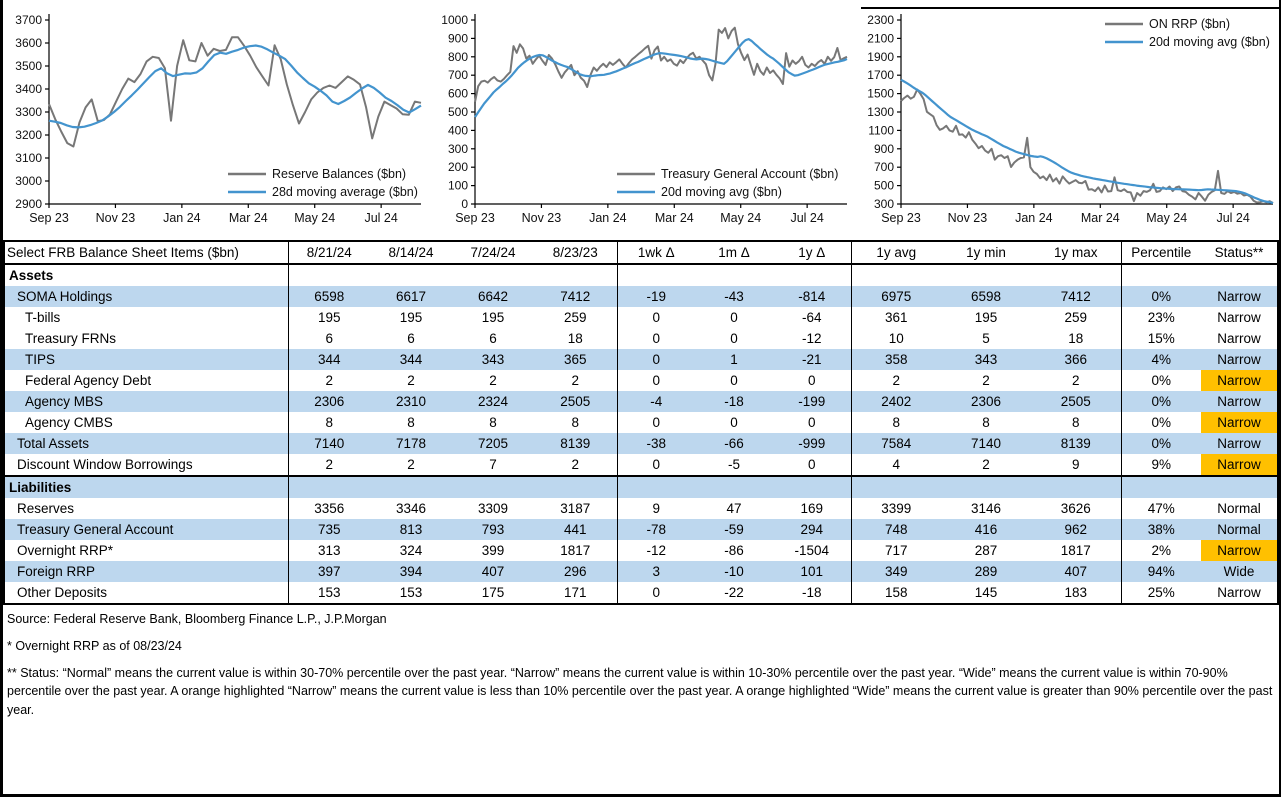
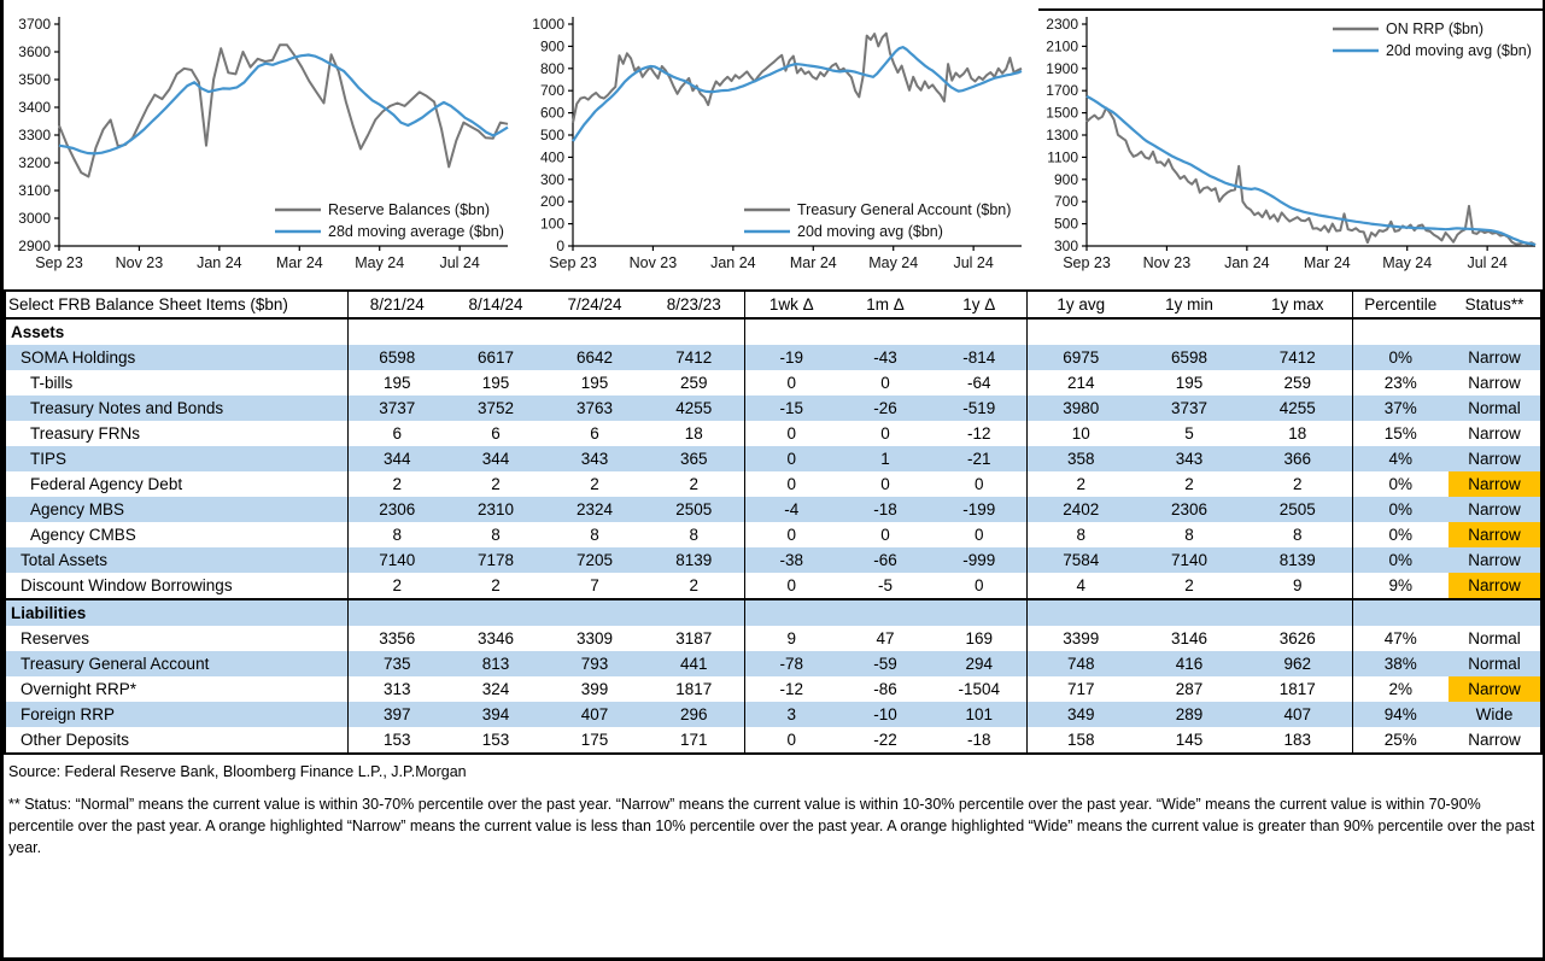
  2900
  3000
  3100
  3200
  3300
  3400
  3500
  3600
  3700
  Sep 23
  Nov 23
  Jan 24
  Mar 24
  May 24
  Jul 24
  Reserve Balances ($bn)
  28d moving average ($bn)
  0
  100
  200
  300
  400
  500
  600
  700
  800
  900
  1000
  Sep 23
  Nov 23
  Jan 24
  Mar 24
  May 24
  Jul 24
  Treasury General Account ($bn)
  20d moving avg ($bn)
  300
  500
  700
  900
  1100
  1300
  1500
  1700
  1900
  2100
  2300
  Sep 23
  Nov 23
  Jan 24
  Mar 24
  May 24
  Jul 24
  ON RRP ($bn)
  20d moving avg ($bn)
  Select FRB Balance Sheet Items ($bn)	8/21/24	8/14/24	7/24/24	8/23/23	1wk Δ	1m Δ	1y Δ	1y avg	1y min	1y max	Percentile	Status**
  Assets
  SOMA Holdings	6598	6617	6642	7412	-19	-43	-814	6975	6598	7412	0%	Narrow
- T-bills	195	195	195	259	0	0	-64	361	195	259	23%	Narrow
+ T-bills	195	195	195	259	0	0	-64	214	195	259	23%	Narrow
+ Treasury Notes and Bonds	3737	3752	3763	4255	-15	-26	-519	3980	3737	4255	37%	Normal
  Treasury FRNs	6	6	6	18	0	0	-12	10	5	18	15%	Narrow
  TIPS	344	344	343	365	0	1	-21	358	343	366	4%	Narrow
  Federal Agency Debt	2	2	2	2	0	0	0	2	2	2	0%	Narrow
  Agency MBS	2306	2310	2324	2505	-4	-18	-199	2402	2306	2505	0%	Narrow
  Agency CMBS	8	8	8	8	0	0	0	8	8	8	0%	Narrow
  Total Assets	7140	7178	7205	8139	-38	-66	-999	7584	7140	8139	0%	Narrow
  Discount Window Borrowings	2	2	7	2	0	-5	0	4	2	9	9%	Narrow
  Liabilities
  Reserves	3356	3346	3309	3187	9	47	169	3399	3146	3626	47%	Normal
  Treasury General Account	735	813	793	441	-78	-59	294	748	416	962	38%	Normal
  Overnight RRP*	313	324	399	1817	-12	-86	-1504	717	287	1817	2%	Narrow
  Foreign RRP	397	394	407	296	3	-10	101	349	289	407	94%	Wide
  Other Deposits	153	153	175	171	0	-22	-18	158	145	183	25%	Narrow
  Source: Federal Reserve Bank, Bloomberg Finance L.P., J.P.Morgan
- * Overnight RRP as of 08/23/24
  ** Status: “Normal” means the current value is within 30-70% percentile over the past year. “Narrow” means the current value is within 10-30% percentile over the past year. “Wide” means the current value is within 70-90% percentile over the past year. A orange highlighted “Narrow” means the current value is less than 10% percentile over the past year. A orange highlighted “Wide” means the current value is greater than 90% percentile over the past year.
